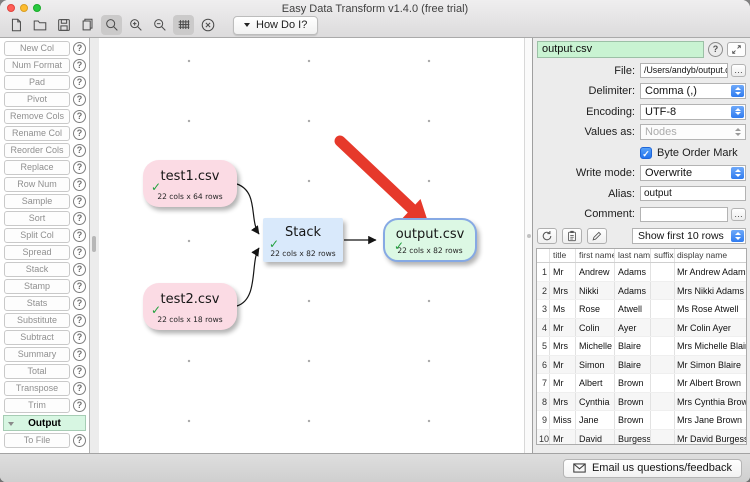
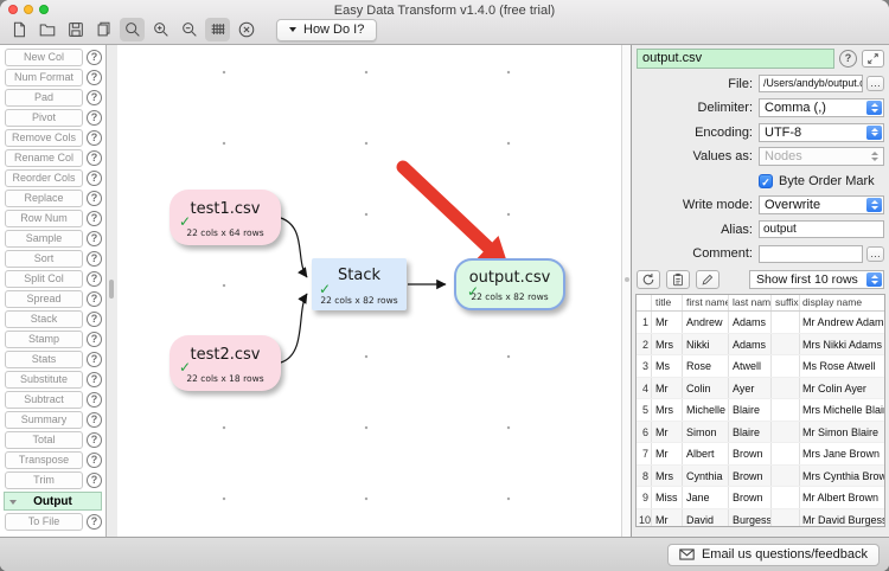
  Easy Data Transform v1.4.0 (free trial)
  How Do I?
  New Col
  ?
  Num Format
  ?
  Pad
  ?
  Pivot
  ?
  Remove Cols
  ?
  Rename Col
  ?
  Reorder Cols
  ?
  Replace
  ?
  Row Num
  ?
  Sample
  ?
  Sort
  ?
  Split Col
  ?
  Spread
  ?
  Stack
  ?
  Stamp
  ?
  Stats
  ?
  Substitute
  ?
  Subtract
  ?
  Summary
  ?
  Total
  ?
  Transpose
  ?
  Trim
  ?
  Output
  To File
  ?
  ✓
  test1.csv
  22 cols x 64 rows
  ✓
  test2.csv
  22 cols x 18 rows
  ✓
  Stack
  22 cols x 82 rows
  ✓
  output.csv
  22 cols x 82 rows
  output.csv
  ?
  File:
  /Users/andyb/output.c
  …
  Delimiter:
  Comma (,)
  Encoding:
  UTF-8
  Values as:
  Nodes
  ✓
  Byte Order Mark
  Write mode:
  Overwrite
  Alias:
  output
  Comment:
  …
  Show first 10 rows
  title
  first name
  last nam
  suffix
  display name
  1
  Mr
  Andrew
  Adams
  Mr Andrew Adam
  2
  Mrs
  Nikki
  Adams
  Mrs Nikki Adams
  3
  Ms
  Rose
  Atwell
  Ms Rose Atwell
  4
  Mr
  Colin
  Ayer
  Mr Colin Ayer
  5
  Mrs
  Michelle
  Blaire
  Mrs Michelle Blai
  6
  Mr
  Simon
  Blaire
  Mr Simon Blaire
  7
  Mr
  Albert
  Brown
- Mr Albert Brown
+ Mrs Jane Brown
  8
  Mrs
  Cynthia
  Brown
  Mrs Cynthia Brow
  9
  Miss
  Jane
  Brown
- Mrs Jane Brown
+ Mr Albert Brown
  10
  Mr
  David
  Burgess
  Mr David Burges
  Email us questions/feedback
